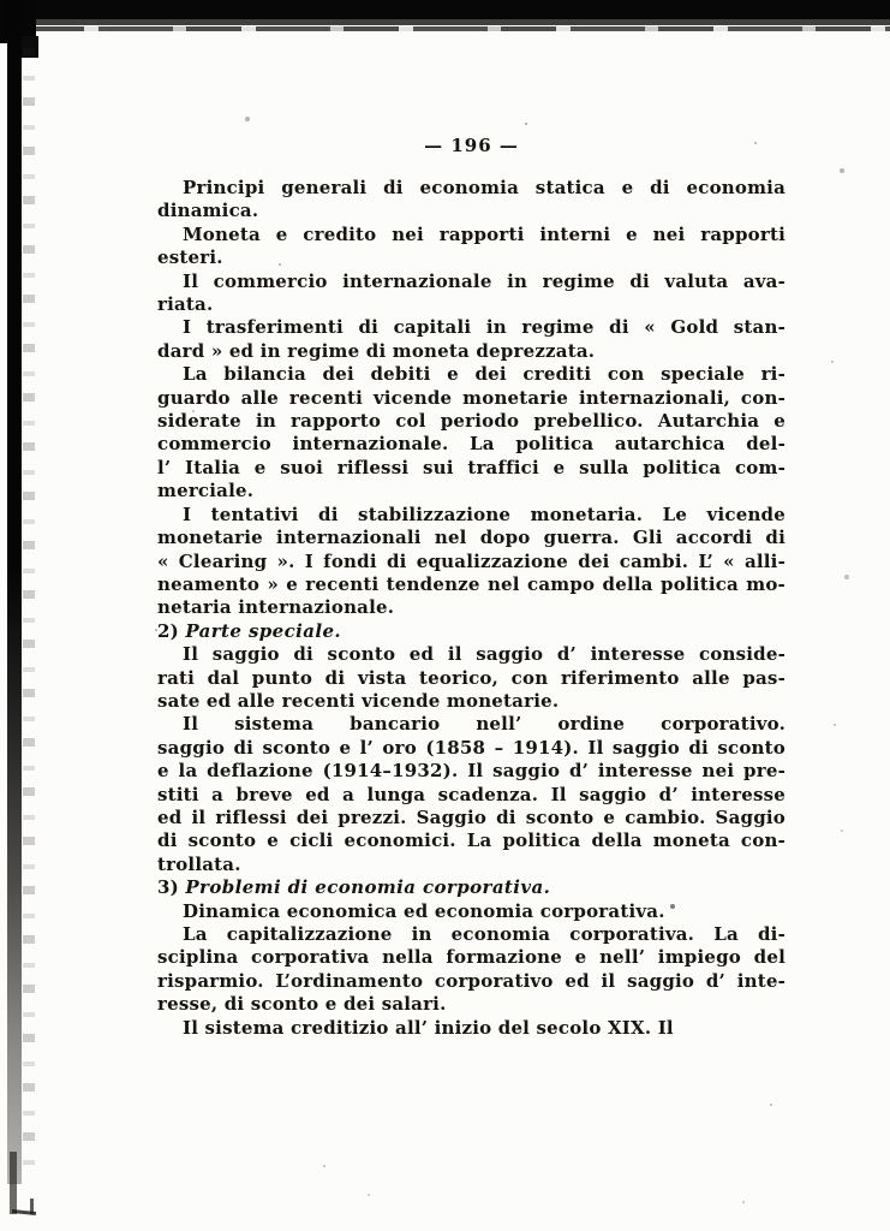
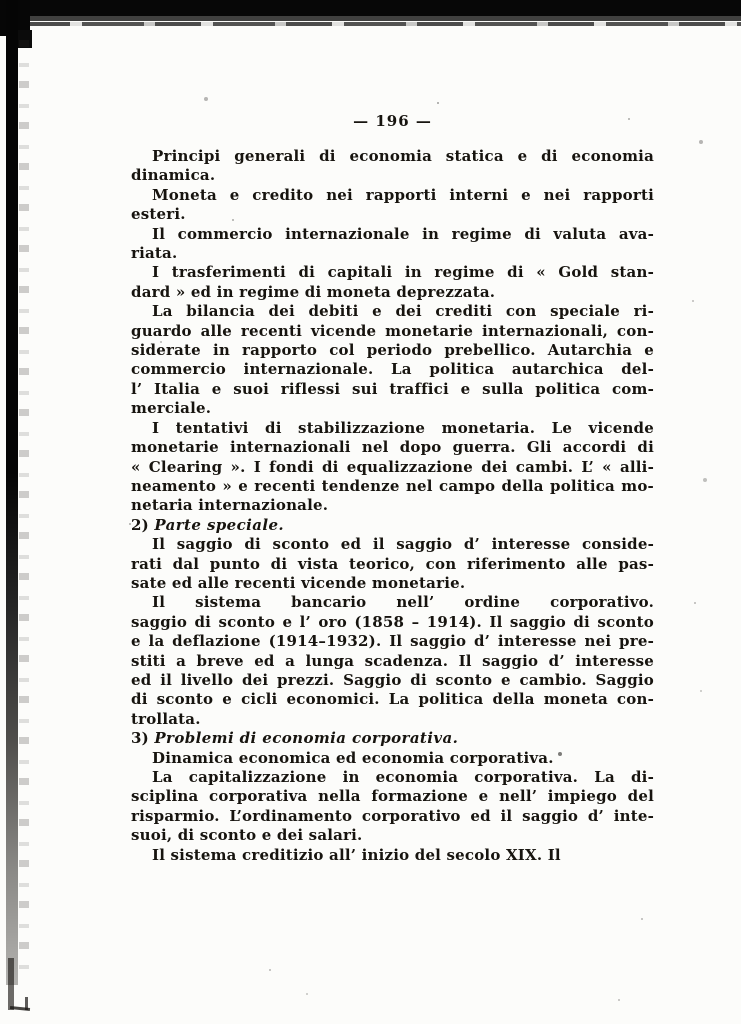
  — 196 —
  Principi generali di economia statica e di economia
  dinamica.
  Moneta e credito nei rapporti interni e nei rapporti
  esteri.
  Il commercio internazionale in regime di valuta ava-
  riata.
  I trasferimenti di capitali in regime di « Gold stan-
  dard » ed in regime di moneta deprezzata.
  La bilancia dei debiti e dei crediti con speciale ri-
  guardo alle recenti vicende monetarie internazionali, con-
  siderate in rapporto col periodo prebellico. Autarchia e
  commercio internazionale. La politica autarchica del-
  l’ Italia e suoi riflessi sui traffici e sulla politica com-
  merciale.
  I tentativi di stabilizzazione monetaria. Le vicende
  monetarie internazionali nel dopo guerra. Gli accordi di
  « Clearing ». I fondi di equalizzazione dei cambi. L’ « alli-
  neamento » e recenti tendenze nel campo della politica mo-
  netaria internazionale.
  2) Parte speciale.
  Il saggio di sconto ed il saggio d’ interesse conside-
  rati dal punto di vista teorico, con riferimento alle pas-
  sate ed alle recenti vicende monetarie.
  Il sistema bancario nell’ ordine corporativo.
  saggio di sconto e l’ oro (1858 – 1914). Il saggio di sconto
  e la deflazione (1914–1932). Il saggio d’ interesse nei pre-
  stiti a breve ed a lunga scadenza. Il saggio d’ interesse
- ed il riflessi dei prezzi. Saggio di sconto e cambio. Saggio
+ ed il livello dei prezzi. Saggio di sconto e cambio. Saggio
  di sconto e cicli economici. La politica della moneta con-
  trollata.
  3) Problemi di economia corporativa.
  Dinamica economica ed economia corporativa.
  La capitalizzazione in economia corporativa. La di-
  sciplina corporativa nella formazione e nell’ impiego del
  risparmio. L’ordinamento corporativo ed il saggio d’ inte-
- resse, di sconto e dei salari.
+ suoi, di sconto e dei salari.
  Il sistema creditizio all’ inizio del secolo XIX. Il
